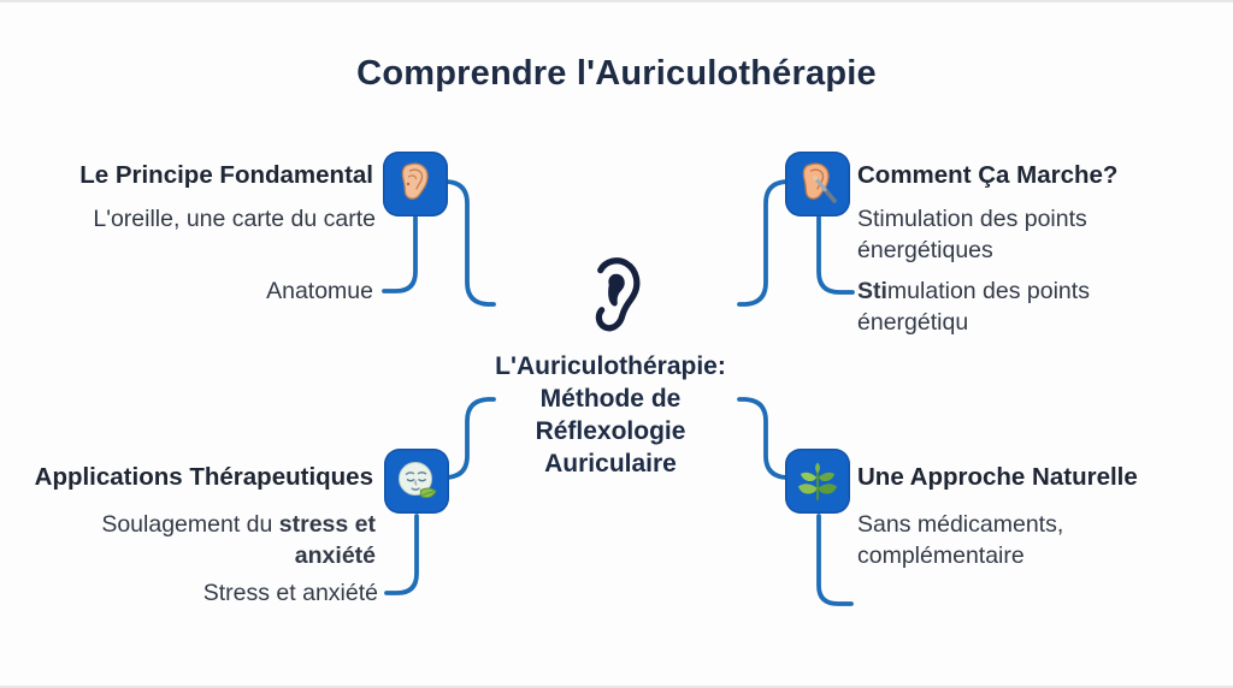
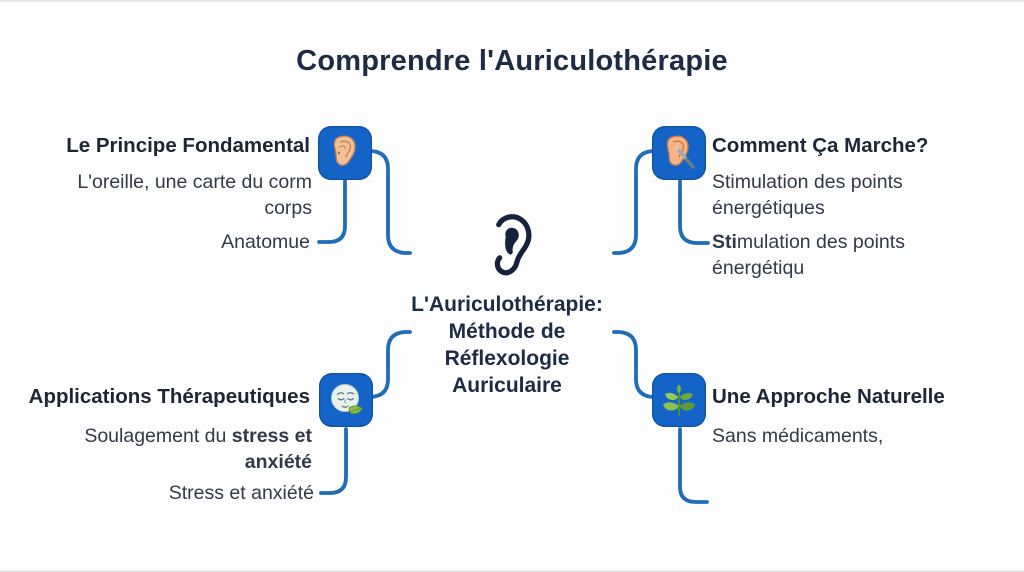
  Comprendre l'Auriculothérapie
  L'Auriculothérapie:
  Méthode de
  Réflexologie
  Auriculaire
  Le Principe Fondamental
- L'oreille, une carte du carte
+ L'oreille, une carte du corm
+ corps
  Anatomue
  Comment Ça Marche?
  Stimulation des points
  énergétiques
  Stimulation des points
  énergétiqu
  Applications Thérapeutiques
  Soulagement du stress et
  anxiété
  Stress et anxiété
  Une Approche Naturelle
  Sans médicaments,
- complémentaire
